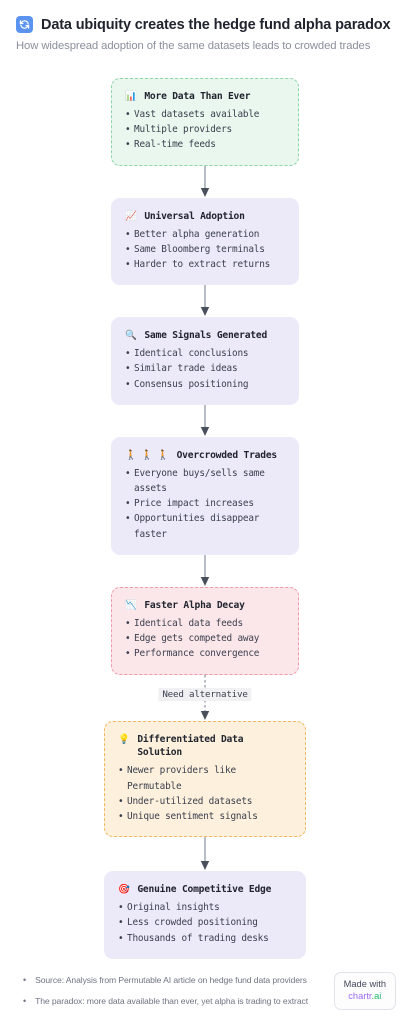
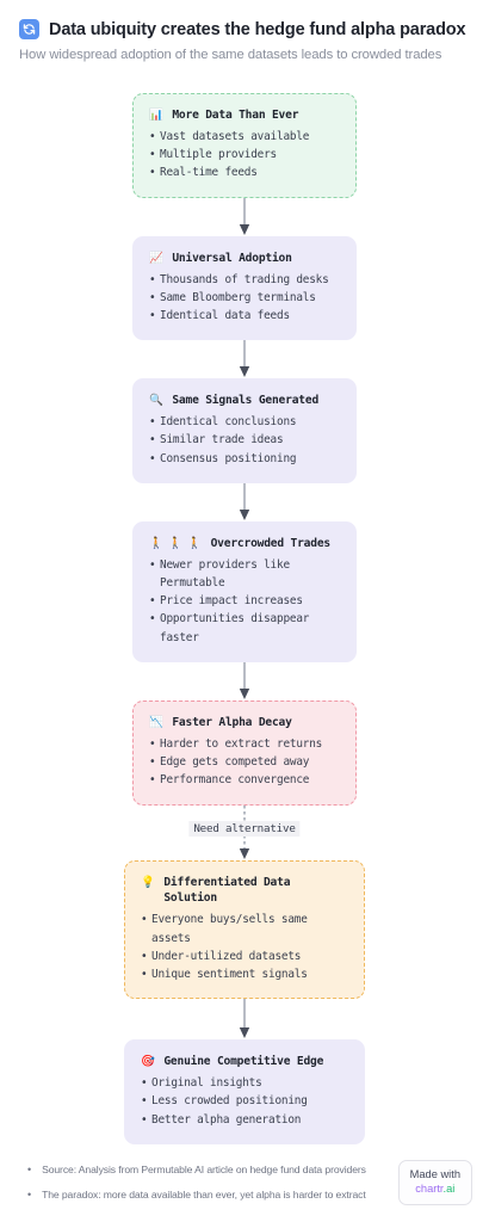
  Data ubiquity creates the hedge fund alpha paradox
  How widespread adoption of the same datasets leads to crowded trades
  📊
  More Data Than Ever
  Vast datasets available
  Multiple providers
  Real-time feeds
  📈
  Universal Adoption
- Better alpha generation
+ Thousands of trading desks
  Same Bloomberg terminals
- Harder to extract returns
+ Identical data feeds
  🔍
  Same Signals Generated
  Identical conclusions
  Similar trade ideas
  Consensus positioning
  🚶 🚶 🚶
  Overcrowded Trades
- Everyone buys/sells same assets
+ Newer providers like Permutable
  Price impact increases
  Opportunities disappear faster
  📉
  Faster Alpha Decay
- Identical data feeds
+ Harder to extract returns
  Edge gets competed away
  Performance convergence
  Need alternative
  💡
  Differentiated Data Solution
- Newer providers like Permutable
+ Everyone buys/sells same assets
  Under-utilized datasets
  Unique sentiment signals
  🎯
  Genuine Competitive Edge
  Original insights
  Less crowded positioning
- Thousands of trading desks
+ Better alpha generation
  •
  Source: Analysis from Permutable AI article on hedge fund data providers
  •
- The paradox: more data available than ever, yet alpha is trading to extract
+ The paradox: more data available than ever, yet alpha is harder to extract
  Made with
  chartr.ai
